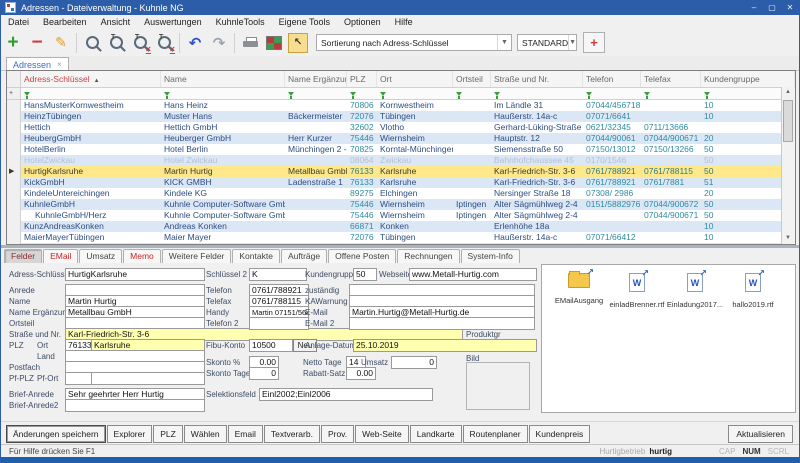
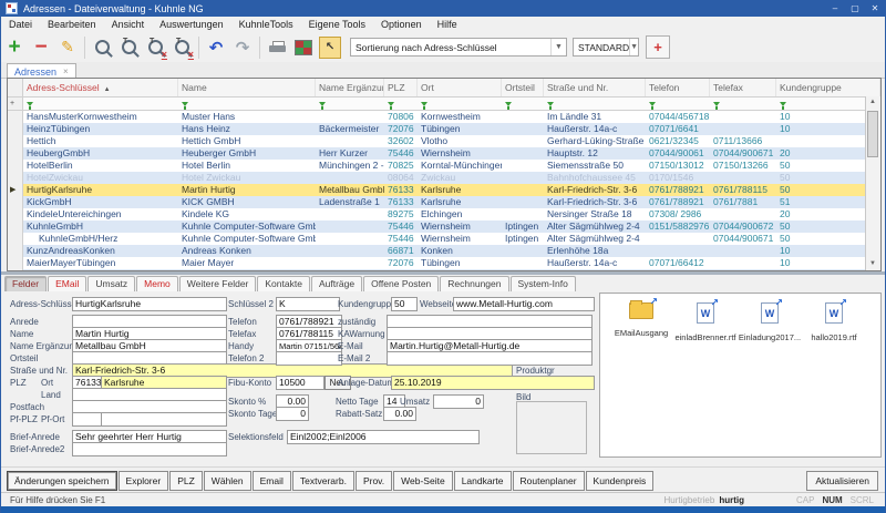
  Adressen - Dateiverwaltung - Kuhnle NG
  –
  ▢
  ✕
  Datei
  Bearbeiten
  Ansicht
  Auswertungen
  KuhnleTools
  Eigene Tools
  Optionen
  Hilfe
  +
  −
  ✎
  ×
  ×
  ↶
  ↷
  ↖
  Sortierung nach Adress-Schlüssel
  STANDARD
  +
  Adressen
  ×
  Adress-Schlüssel
  Name
  Name Ergänzu
  PLZ
  Ort
  Ortsteil
  Straße und Nr.
  Telefon
  Telefax
  Kundengruppe
  HansMusterKornwestheim
- Hans Heinz
+ Muster Hans
  70806
  Kornwestheim
  Im Ländle 31
  07044/456718
  10
  HeinzTübingen
- Muster Hans
+ Hans Heinz
  Bäckermeister
  72076
  Tübingen
  Haußerstr. 14a-c
  07071/6641
  10
  Hettich
  Hettich GmbH
  32602
  Vlotho
  Gerhard-Lüking-Straße
  0621/32345
  0711/13666
  HeubergGmbH
  Heuberger GmbH
  Herr Kurzer
  75446
  Wiernsheim
  Hauptstr. 12
  07044/90061
  07044/900671
  20
  HotelBerlin
  Hotel Berlin
  Münchingen 2 -
  70825
  Korntal-Münchinge
  Siemensstraße 50
  07150/13012
  07150/13266
  50
  HotelZwickau
  Hotel Zwickau
  08064
  Zwickau
  Bahnhofchaussee 45
  0170/1546
  50
  HurtigKarlsruhe
  Martin Hurtig
  Metallbau Gmb
  76133
  Karlsruhe
  Karl-Friedrich-Str. 3-6
  0761/788921
  0761/788115
  50
  KickGmbH
  KICK GMBH
  Ladenstraße 1
  76133
  Karlsruhe
  Karl-Friedrich-Str. 3-6
  0761/788921
  0761/7881
  51
  KindeleUntereichingen
  Kindele KG
  89275
  Elchingen
  Nersinger Straße 18
  07308/ 2986
  20
  KuhnleGmbH
  Kuhnle Computer-Software Gmb
  75446
  Wiernsheim
  Iptingen
  Alter Sägmühlweg 2-4
  0151/5882976
  07044/900672
  50
  KuhnleGmbH/Herz
  Kuhnle Computer-Software Gmb
  75446
  Wiernsheim
  Iptingen
  Alter Sägmühlweg 2-4
  07044/900671
  50
  KunzAndreasKonken
  Andreas Konken
  66871
  Konken
  Erlenhöhe 18a
  10
  MaierMayerTübingen
  Maier Mayer
  72076
  Tübingen
  Haußerstr. 14a-c
  07071/66412
  10
  Felder
  EMail
  Umsatz
  Memo
  Weitere Felder
  Kontakte
  Aufträge
  Offene Posten
  Rechnungen
  System-Info
  Adress-Schlüss
  HurtigKarlsruhe
  Schlüssel 2
  K
  Kundengrupp
  50
  Webseit
  www.Metall-Hurtig.com
  Anrede
  Name
  Martin Hurtig
  Name Ergänzu
  Metallbau GmbH
  Ortsteil
  Straße und Nr.
  Karl-Friedrich-Str. 3-6
  PLZ
  Ort
  76133
  Karlsruhe
  Land
  Postfach
  Pf-PLZ
  Pf-Ort
  Brief-Anrede
  Sehr geehrter Herr Hurtig
  Brief-Anrede2
  Telefon
  0761/788921
  Telefax
  0761/788115
  Handy
  Martin 07151/564
  Telefon 2
  Fibu-Konto
  10500
  Neu
  Skonto %
  0.00
  Netto Tage
  14
  Skonto Tag
  0
  Rabatt-Satz
  0.00
  Selektionsfeld
  Einl2002;Einl2006
  zuständig
  KAWarnung
  E-Mail
  Martin.Hurtig@Metall-Hurtig.de
  E-Mail 2
  Produktgr
  Anlage-Datu
  25.10.2019
  Umsatz
  0
  Bild
  EMailAusgang
  einladBrenner.rtf
  Einladung2017...
  hallo2019.rtf
  Änderungen speichern
  Explorer
  PLZ
  Wählen
  Email
  Textverarb.
  Prov.
  Web-Seite
  Landkarte
  Routenplaner
  Kundenpreis
  Aktualisieren
  Für Hilfe drücken Sie F1
  Hurtigbetrieb
  hurtig
  CAP
  NUM
  SCRL
